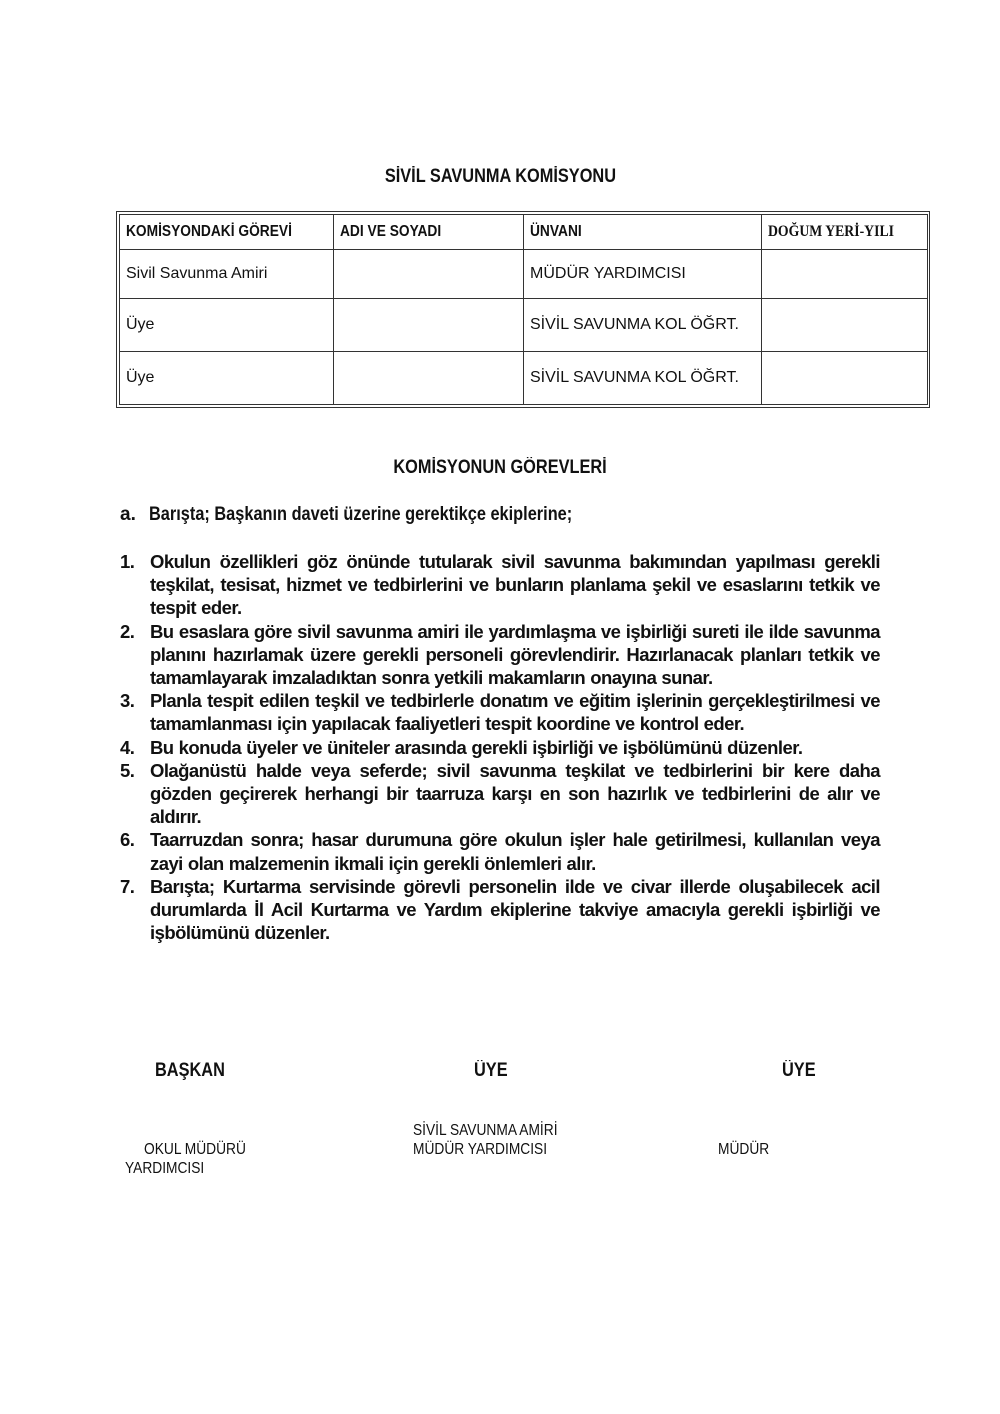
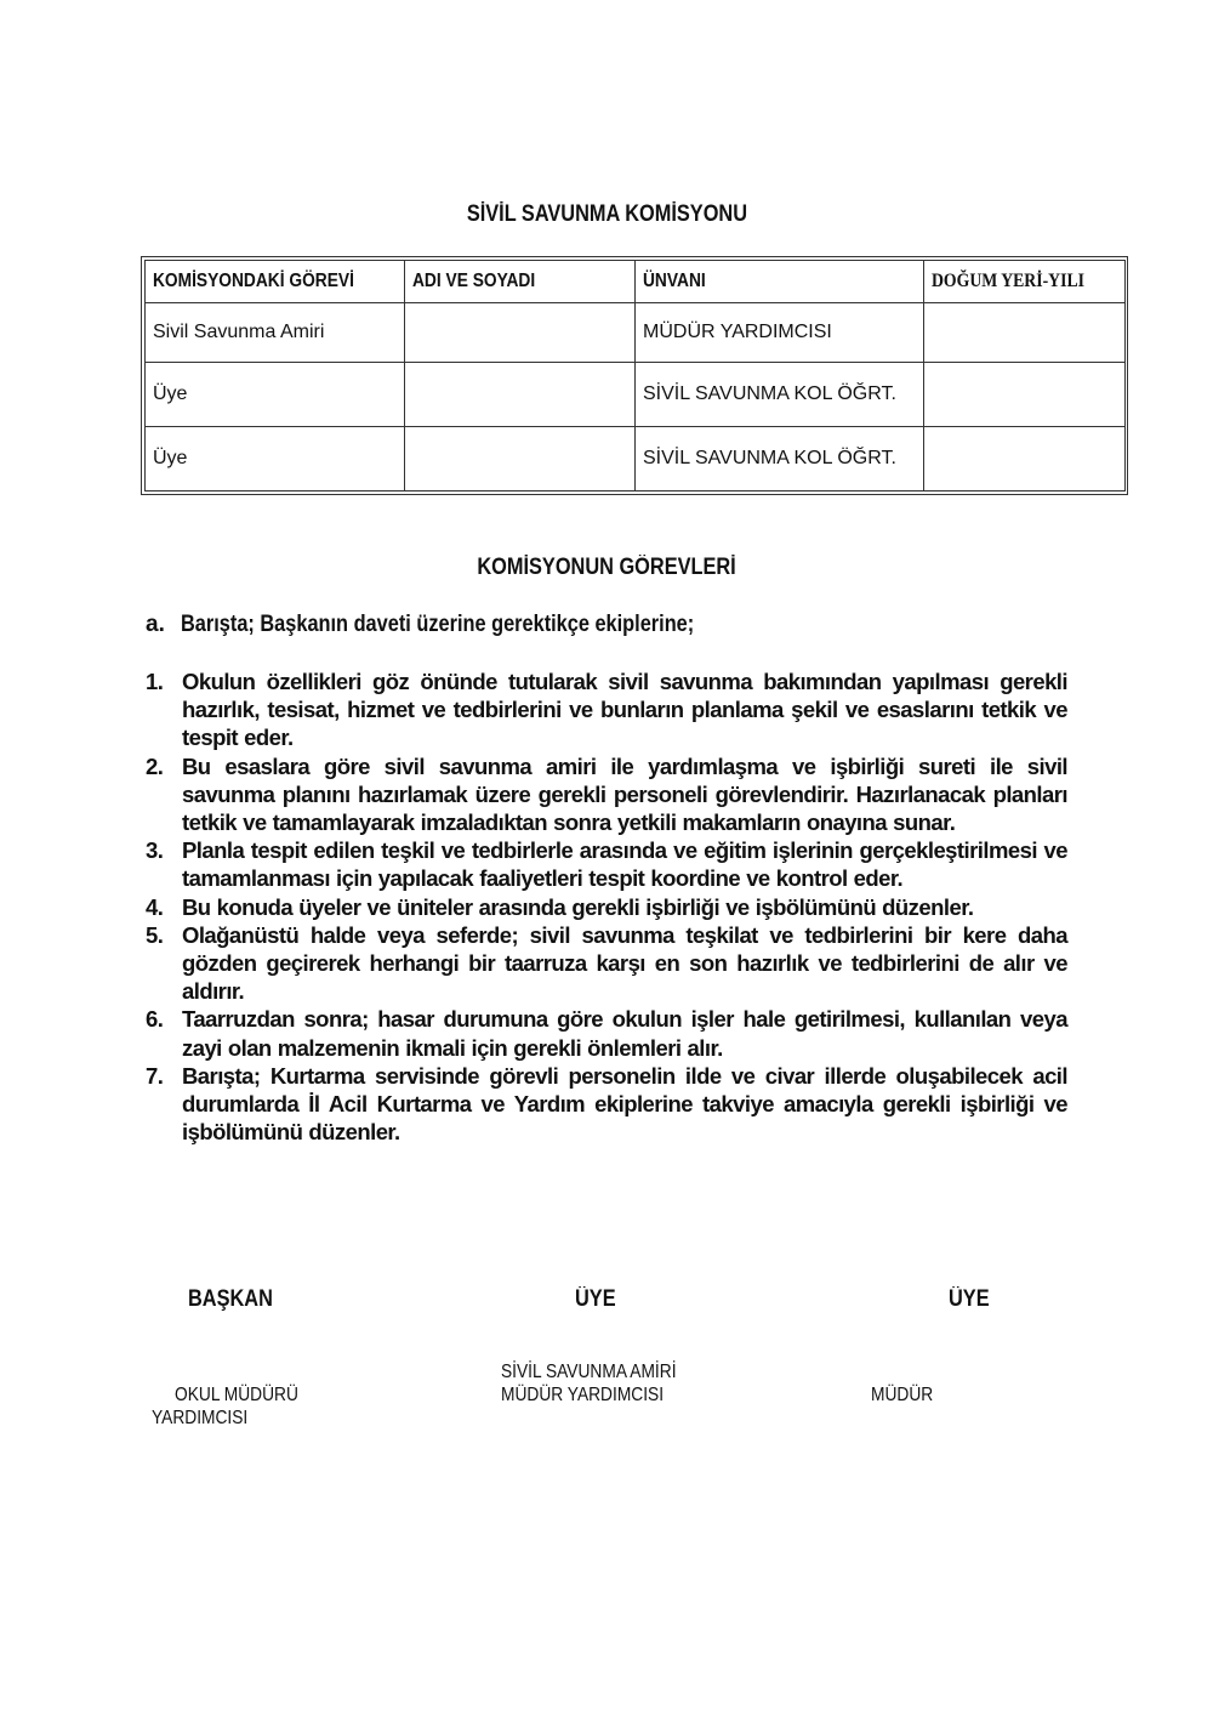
  SİVİL SAVUNMA KOMİSYONU
  KOMİSYONDAKİ GÖREVİ	ADI VE SOYADI	ÜNVANI	DOĞUM YERİ-YILI
  Sivil Savunma Amiri		MÜDÜR YARDIMCISI
  Üye		SİVİL SAVUNMA KOL ÖĞRT.
  Üye		SİVİL SAVUNMA KOL ÖĞRT.
  KOMİSYONUN GÖREVLERİ
  a.
  Barışta; Başkanın daveti üzerine gerektikçe ekiplerine;
  1.
- Okulun özellikleri göz önünde tutularak sivil savunma bakımından yapılması gerekli teşkilat, tesisat, hizmet ve tedbirlerini ve bunların planlama şekil ve esaslarını tetkik ve tespit eder.
+ Okulun özellikleri göz önünde tutularak sivil savunma bakımından yapılması gerekli hazırlık, tesisat, hizmet ve tedbirlerini ve bunların planlama şekil ve esaslarını tetkik ve tespit eder.
  2.
- Bu esaslara göre sivil savunma amiri ile yardımlaşma ve işbirliği sureti ile ilde savunma planını hazırlamak üzere gerekli personeli görevlendirir. Hazırlanacak planları tetkik ve tamamlayarak imzaladıktan sonra yetkili makamların onayına sunar.
+ Bu esaslara göre sivil savunma amiri ile yardımlaşma ve işbirliği sureti ile sivil savunma planını hazırlamak üzere gerekli personeli görevlendirir. Hazırlanacak planları tetkik ve tamamlayarak imzaladıktan sonra yetkili makamların onayına sunar.
  3.
- Planla tespit edilen teşkil ve tedbirlerle donatım ve eğitim işlerinin gerçekleştirilmesi ve tamamlanması için yapılacak faaliyetleri tespit koordine ve kontrol eder.
+ Planla tespit edilen teşkil ve tedbirlerle arasında ve eğitim işlerinin gerçekleştirilmesi ve tamamlanması için yapılacak faaliyetleri tespit koordine ve kontrol eder.
  4.
  Bu konuda üyeler ve üniteler arasında gerekli işbirliği ve işbölümünü düzenler.
  5.
  Olağanüstü halde veya seferde; sivil savunma teşkilat ve tedbirlerini bir kere daha gözden geçirerek herhangi bir taarruza karşı en son hazırlık ve tedbirlerini de alır ve aldırır.
  6.
  Taarruzdan sonra; hasar durumuna göre okulun işler hale getirilmesi, kullanılan veya zayi olan malzemenin ikmali için gerekli önlemleri alır.
  7.
  Barışta; Kurtarma servisinde görevli personelin ilde ve civar illerde oluşabilecek acil durumlarda İl Acil Kurtarma ve Yardım ekiplerine takviye amacıyla gerekli işbirliği ve işbölümünü düzenler.
  BAŞKAN
  ÜYE
  ÜYE
  OKUL MÜDÜRÜ
  YARDIMCISI
  SİVİL SAVUNMA AMİRİ
  MÜDÜR YARDIMCISI
  MÜDÜR
